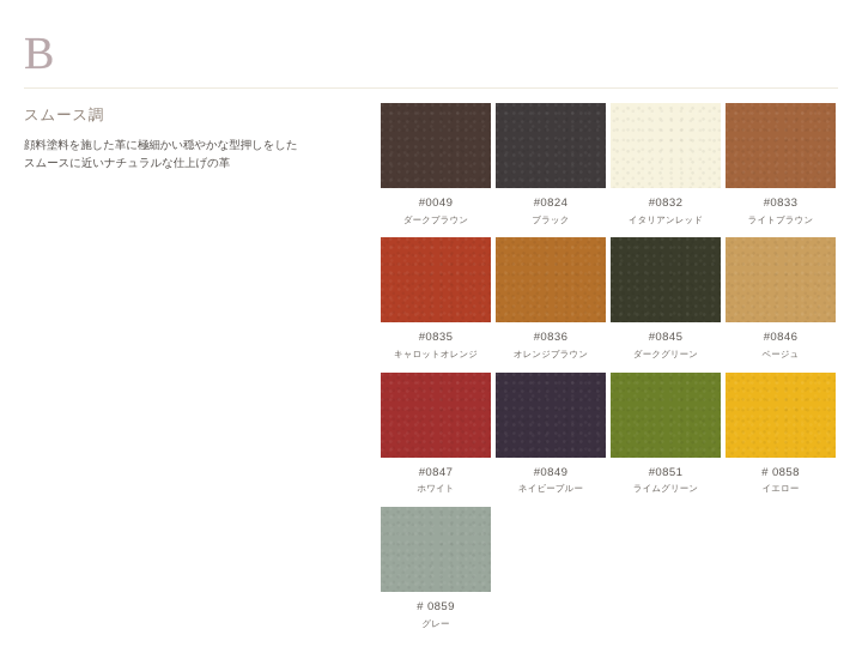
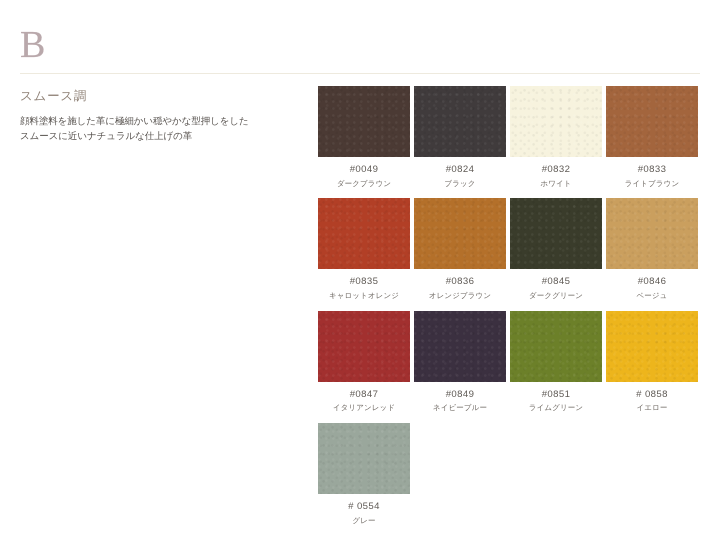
  B
  スムース調
  顔料塗料を施した革に極細かい穏やかな型押しをした
  スムースに近いナチュラルな仕上げの革
  #0049
  ダークブラウン
  #0824
  ブラック
  #0832
- イタリアンレッド
+ ホワイト
  #0833
  ライトブラウン
  #0835
  キャロットオレンジ
  #0836
  オレンジブラウン
  #0845
  ダークグリーン
  #0846
  ベージュ
  #0847
- ホワイト
+ イタリアンレッド
  #0849
  ネイビーブルー
  #0851
  ライムグリーン
  # 0858
  イエロー
- # 0859
+ # 0554
  グレー
